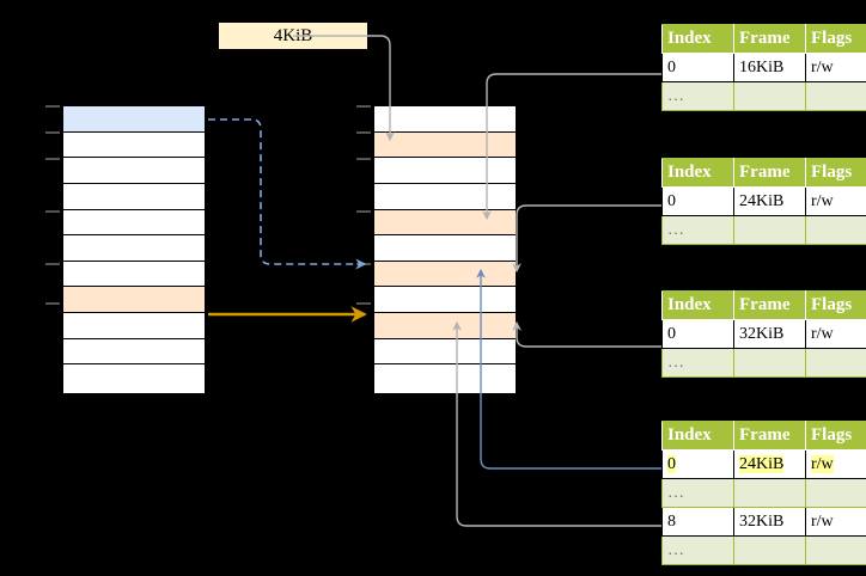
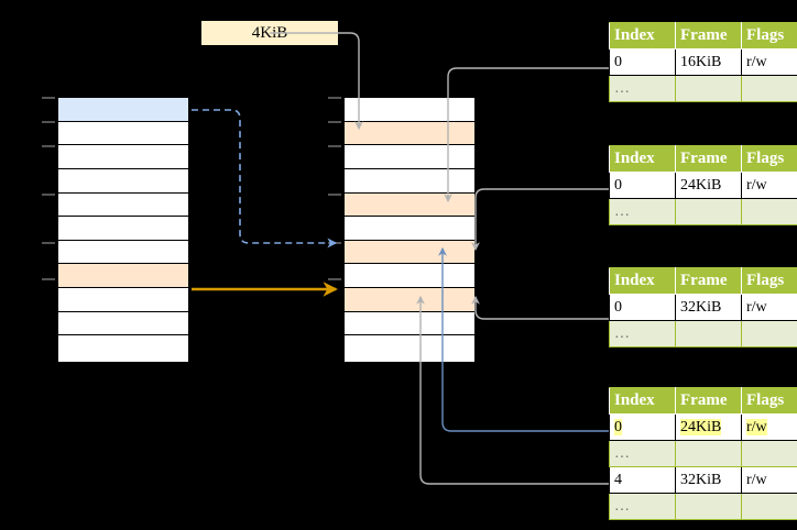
  Index	Frame	Flags
  0	16KiB	r/w
  …
  Index	Frame	Flags
  0	24KiB	r/w
  …
  Index	Frame	Flags
  0	32KiB	r/w
  …
  Index	Frame	Flags
  0	24KiB	r/w
  …
- 8	32KiB	r/w
+ 4	32KiB	r/w
  …
